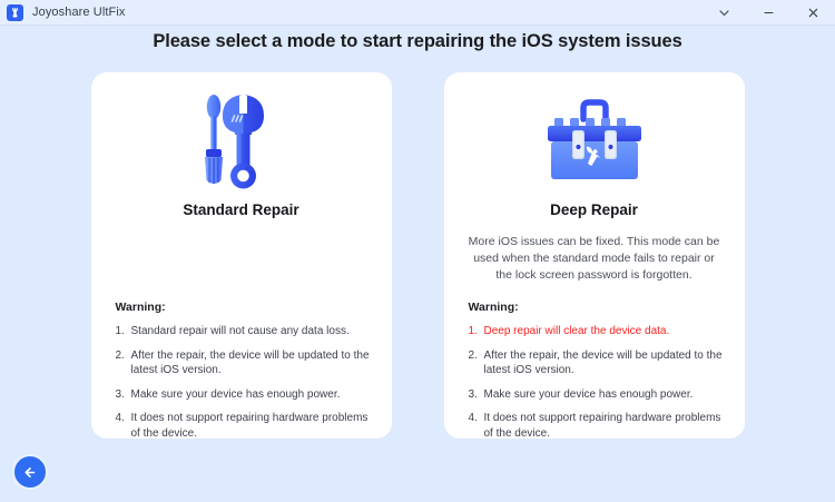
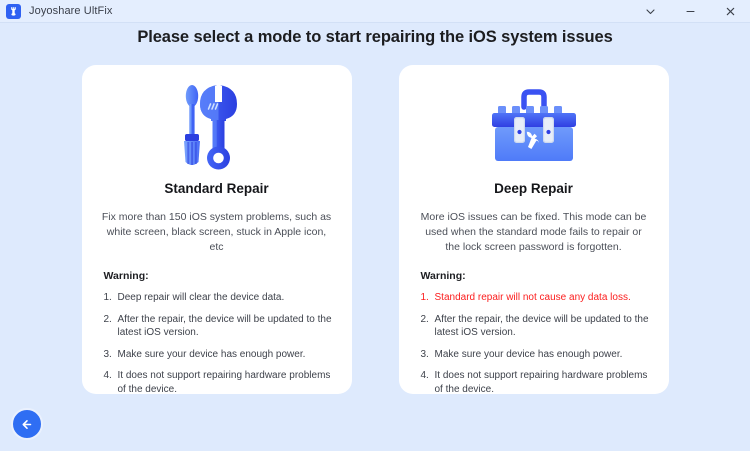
  Joyoshare UltFix
  Please select a mode to start repairing the iOS system issues
  Standard Repair
+ Fix more than 150 iOS system problems, such as white screen, black screen, stuck in Apple icon, etc
  Warning:
  1.
- Standard repair will not cause any data loss.
+ Deep repair will clear the device data.
  2.
  After the repair, the device will be updated to the latest iOS version.
  3.
  Make sure your device has enough power.
  4.
  It does not support repairing hardware problems of the device.
  Deep Repair
  More iOS issues can be fixed. This mode can be used when the standard mode fails to repair or the lock screen password is forgotten.
  Warning:
  1.
- Deep repair will clear the device data.
+ Standard repair will not cause any data loss.
  2.
  After the repair, the device will be updated to the latest iOS version.
  3.
  Make sure your device has enough power.
  4.
  It does not support repairing hardware problems of the device.
